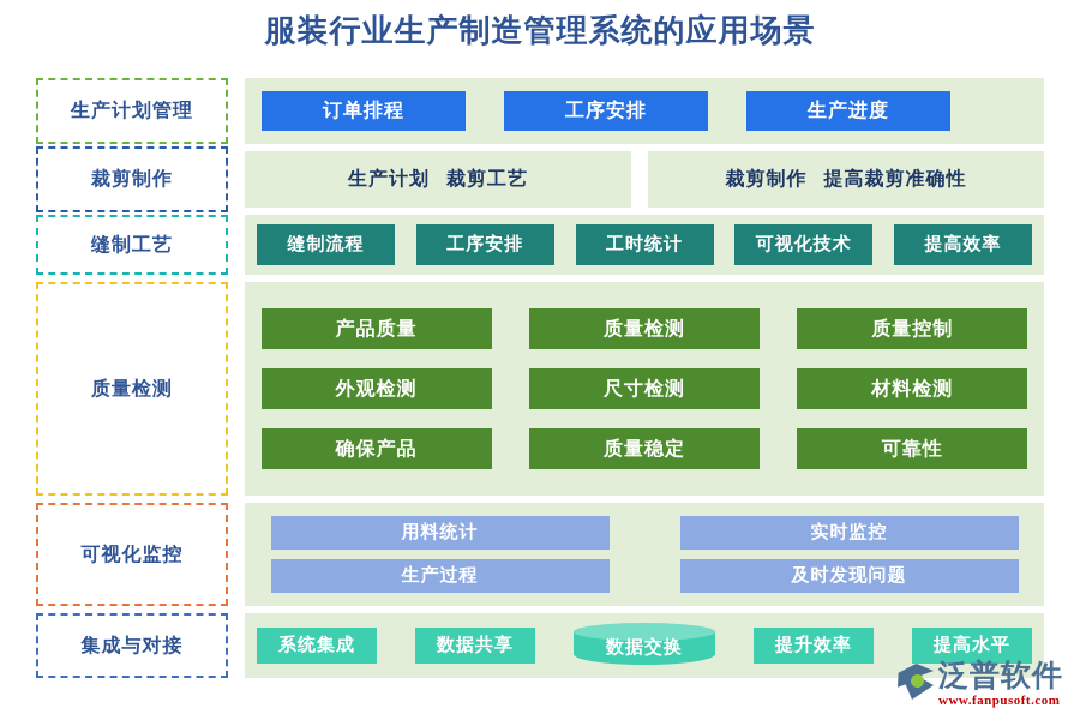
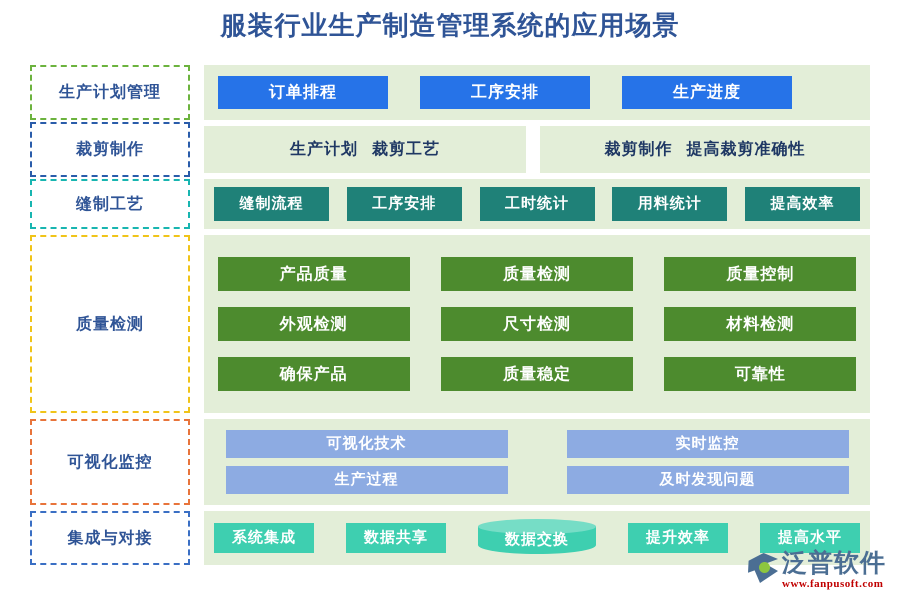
  服装行业生产制造管理系统的应用场景
  生产计划管理
  订单排程
  工序安排
  生产进度
  裁剪制作
  生产计划
  裁剪工艺
  裁剪制作
  提高裁剪准确性
  缝制工艺
  缝制流程
  工序安排
  工时统计
- 可视化技术
+ 用料统计
  提高效率
  质量检测
  产品质量
  质量检测
  质量控制
  外观检测
  尺寸检测
  材料检测
  确保产品
  质量稳定
  可靠性
  可视化监控
- 用料统计
+ 可视化技术
  实时监控
  生产过程
  及时发现问题
  集成与对接
  系统集成
  数据共享
  数据交换
  提升效率
  提高水平
  泛普软件
  www.fanpusoft.com
